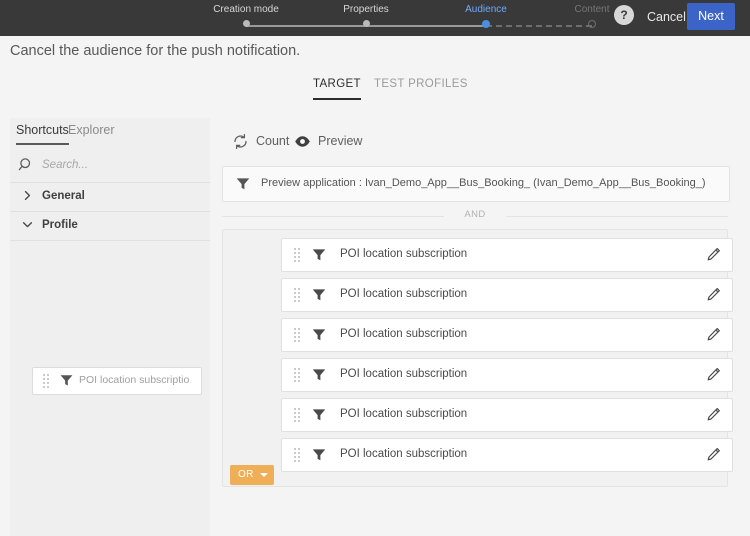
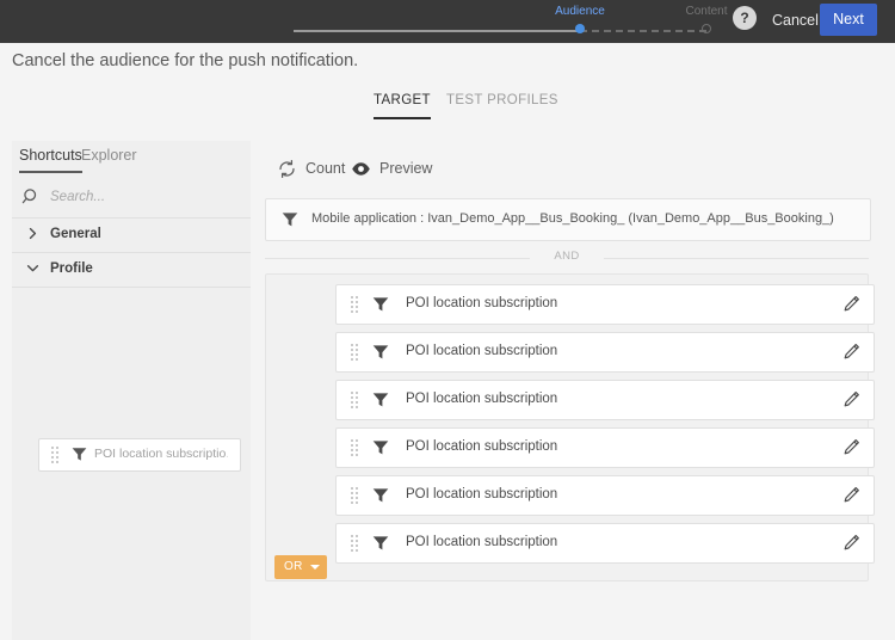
- Creation mode
- Properties
  Audience
  Content
  ?
  Cancel
  Next
  Cancel the audience for the push notification.
  TARGET
  TEST PROFILES
  Shortcuts
  Explorer
  Search...
  General
  Profile
  POI location subscriptio
  Count
  Preview
- Preview application : Ivan_Demo_App__Bus_Booking_ (Ivan_Demo_App__Bus_Booking_)
+ Mobile application : Ivan_Demo_App__Bus_Booking_ (Ivan_Demo_App__Bus_Booking_)
  AND
  OR
  POI location subscription
  POI location subscription
  POI location subscription
  POI location subscription
  POI location subscription
  POI location subscription
